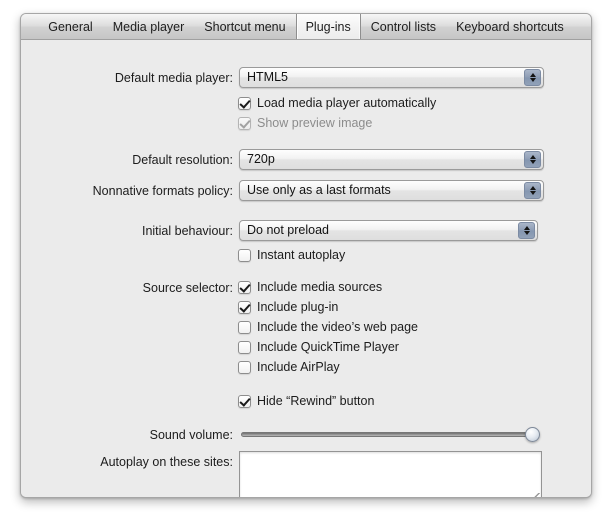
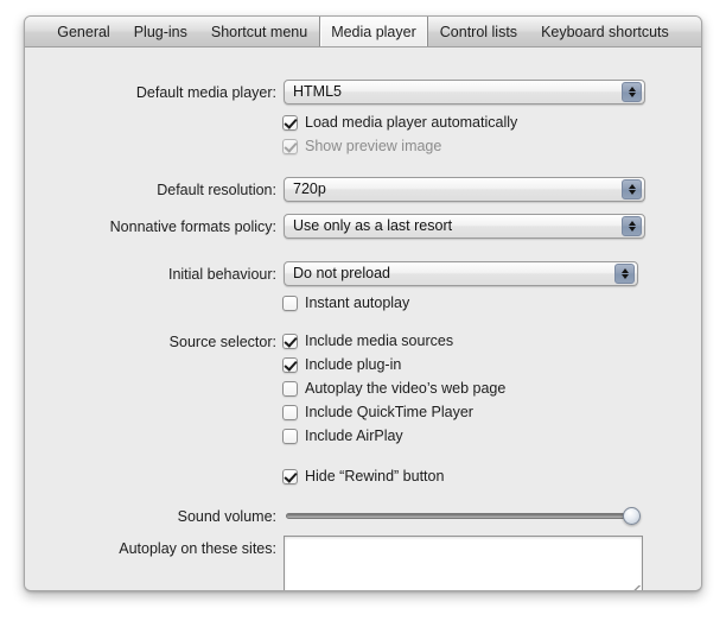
  General
- Media player
+ Plug-ins
  Shortcut menu
- Plug-ins
+ Media player
  Control lists
  Keyboard shortcuts
  Default media player:
  HTML5
  Load media player automatically
  Show preview image
  Default resolution:
  720p
  Nonnative formats policy:
- Use only as a last formats
+ Use only as a last resort
  Initial behaviour:
  Do not preload
  Instant autoplay
  Source selector:
  Include media sources
  Include plug-in
- Include the video’s web page
+ Autoplay the video’s web page
  Include QuickTime Player
  Include AirPlay
  Hide “Rewind” button
  Sound volume:
  Autoplay on these sites:
